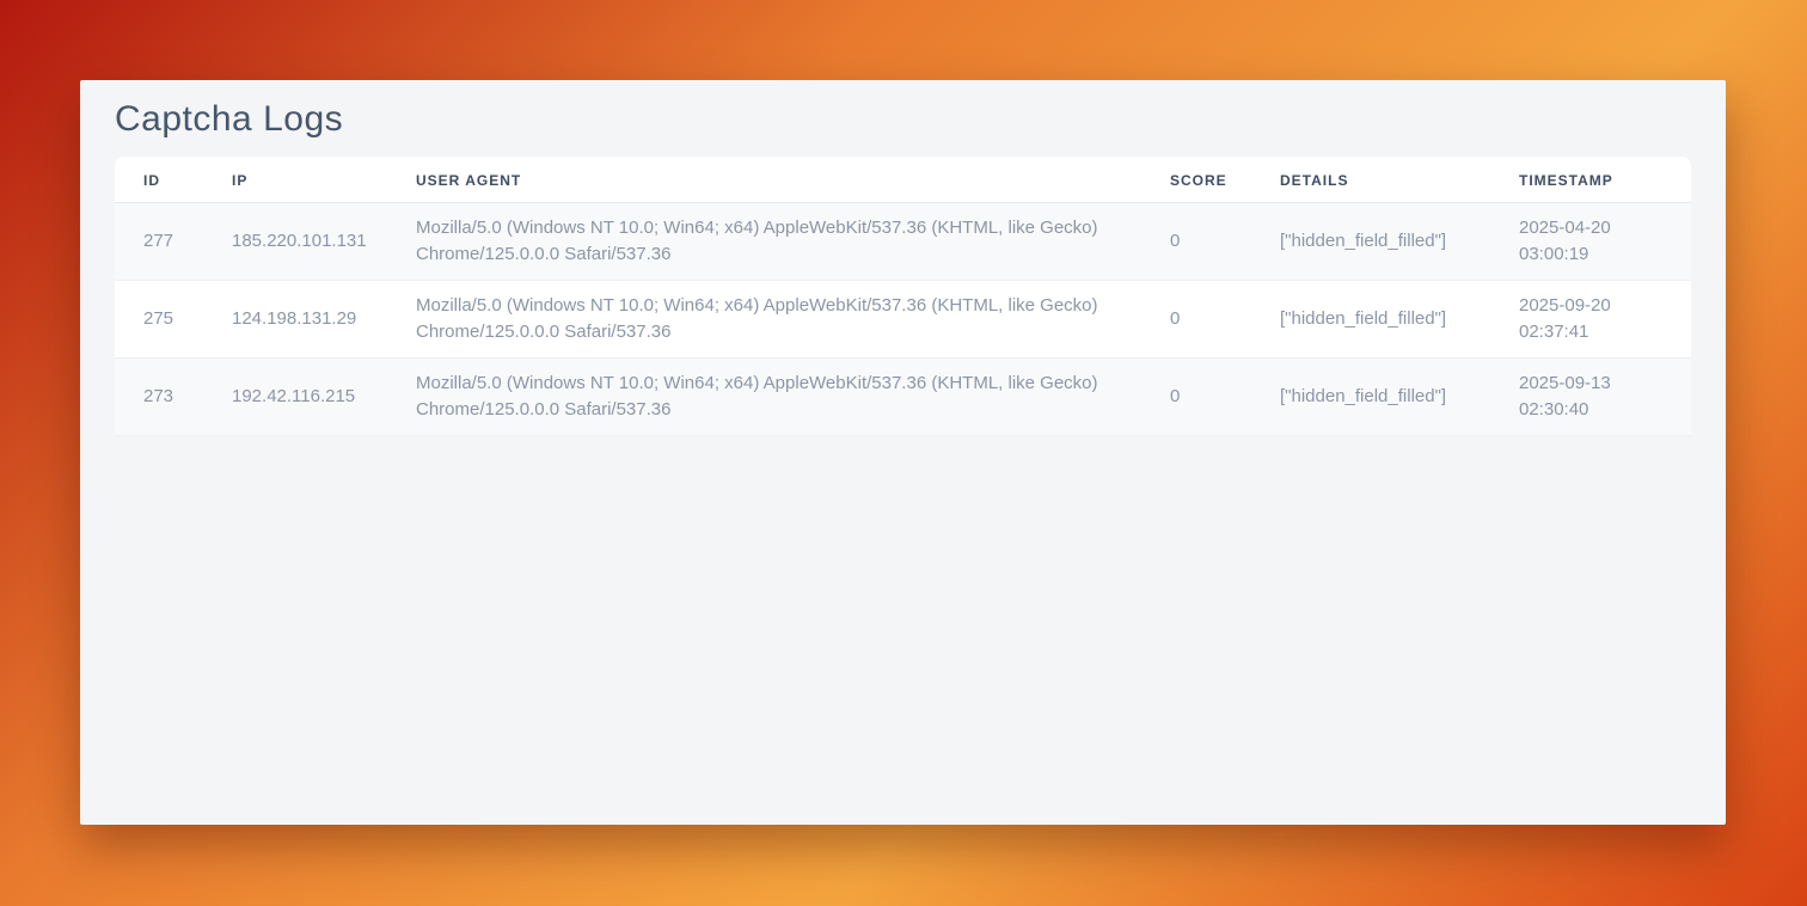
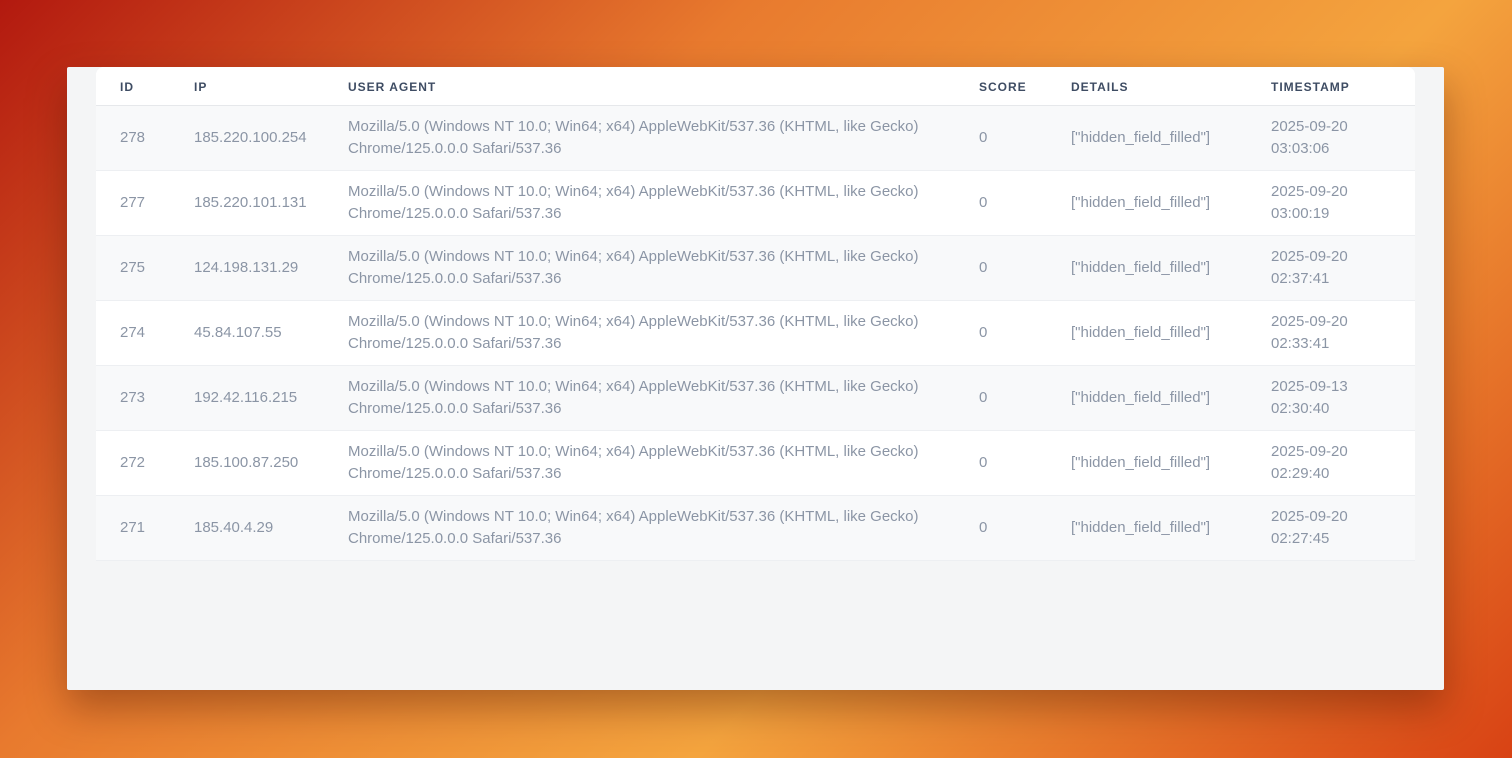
- Captcha Logs
  ID	IP	USER AGENT	SCORE	DETAILS	TIMESTAMP
+ 278	185.220.100.254	Mozilla/5.0 (Windows NT 10.0; Win64; x64) AppleWebKit/537.36 (KHTML, like Gecko) Chrome/125.0.0.0 Safari/537.36	0	["hidden_field_filled"]	2025-09-20 03:03:06
- 277	185.220.101.131	Mozilla/5.0 (Windows NT 10.0; Win64; x64) AppleWebKit/537.36 (KHTML, like Gecko) Chrome/125.0.0.0 Safari/537.36	0	["hidden_field_filled"]	2025-04-20 03:00:19
+ 277	185.220.101.131	Mozilla/5.0 (Windows NT 10.0; Win64; x64) AppleWebKit/537.36 (KHTML, like Gecko) Chrome/125.0.0.0 Safari/537.36	0	["hidden_field_filled"]	2025-09-20 03:00:19
  275	124.198.131.29	Mozilla/5.0 (Windows NT 10.0; Win64; x64) AppleWebKit/537.36 (KHTML, like Gecko) Chrome/125.0.0.0 Safari/537.36	0	["hidden_field_filled"]	2025-09-20 02:37:41
+ 274	45.84.107.55	Mozilla/5.0 (Windows NT 10.0; Win64; x64) AppleWebKit/537.36 (KHTML, like Gecko) Chrome/125.0.0.0 Safari/537.36	0	["hidden_field_filled"]	2025-09-20 02:33:41
  273	192.42.116.215	Mozilla/5.0 (Windows NT 10.0; Win64; x64) AppleWebKit/537.36 (KHTML, like Gecko) Chrome/125.0.0.0 Safari/537.36	0	["hidden_field_filled"]	2025-09-13 02:30:40
+ 272	185.100.87.250	Mozilla/5.0 (Windows NT 10.0; Win64; x64) AppleWebKit/537.36 (KHTML, like Gecko) Chrome/125.0.0.0 Safari/537.36	0	["hidden_field_filled"]	2025-09-20 02:29:40
+ 271	185.40.4.29	Mozilla/5.0 (Windows NT 10.0; Win64; x64) AppleWebKit/537.36 (KHTML, like Gecko) Chrome/125.0.0.0 Safari/537.36	0	["hidden_field_filled"]	2025-09-20 02:27:45
